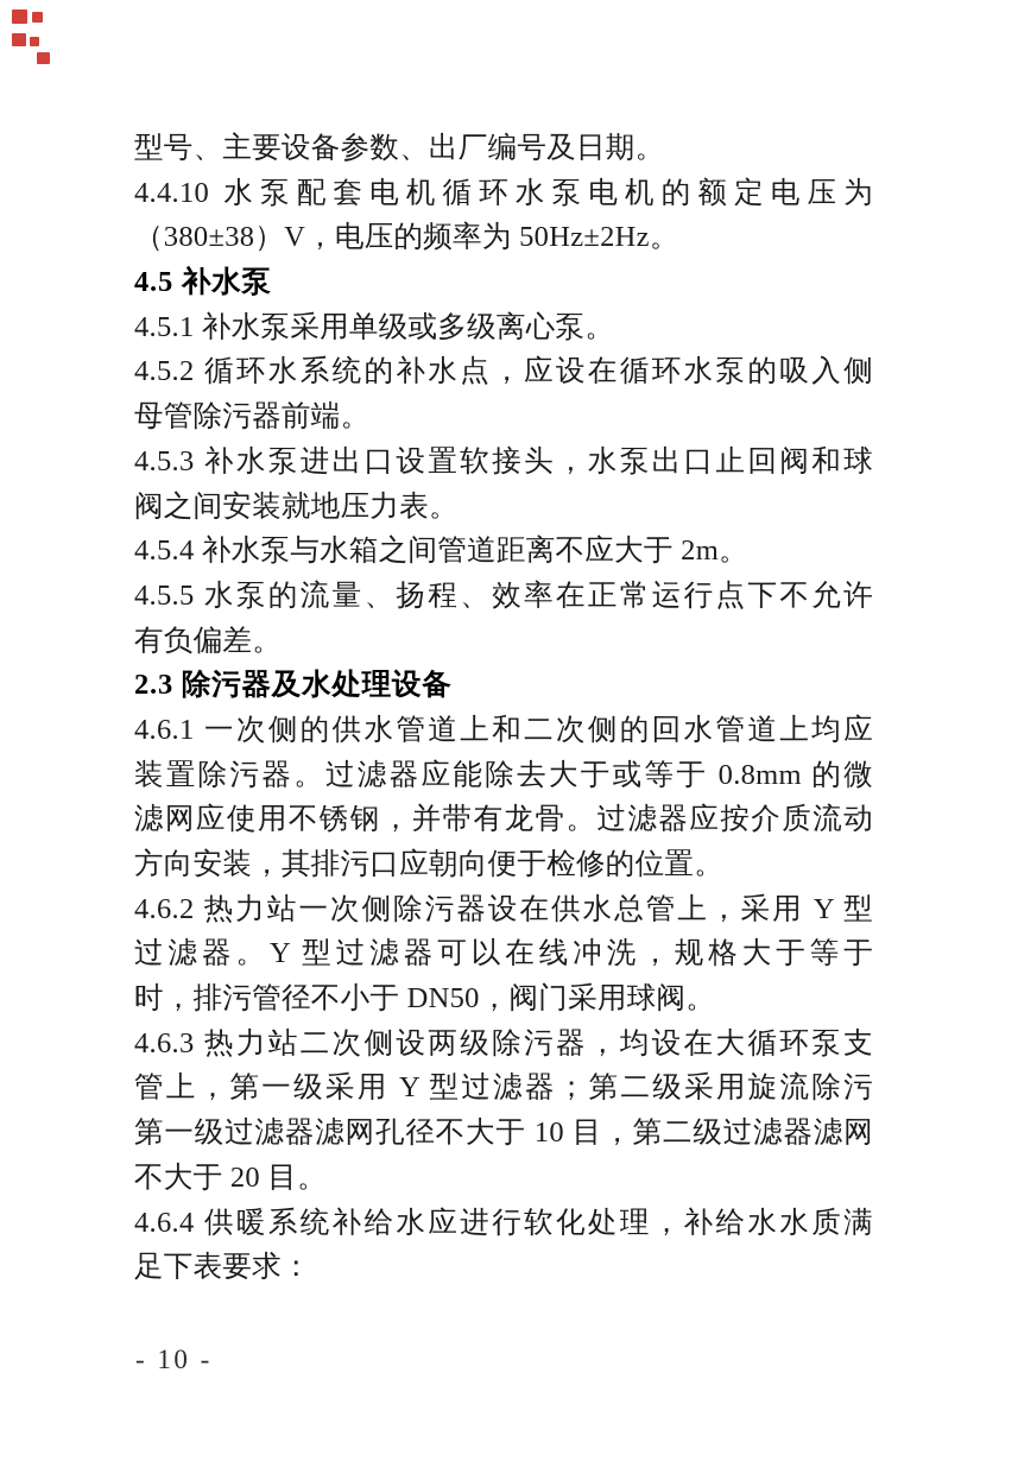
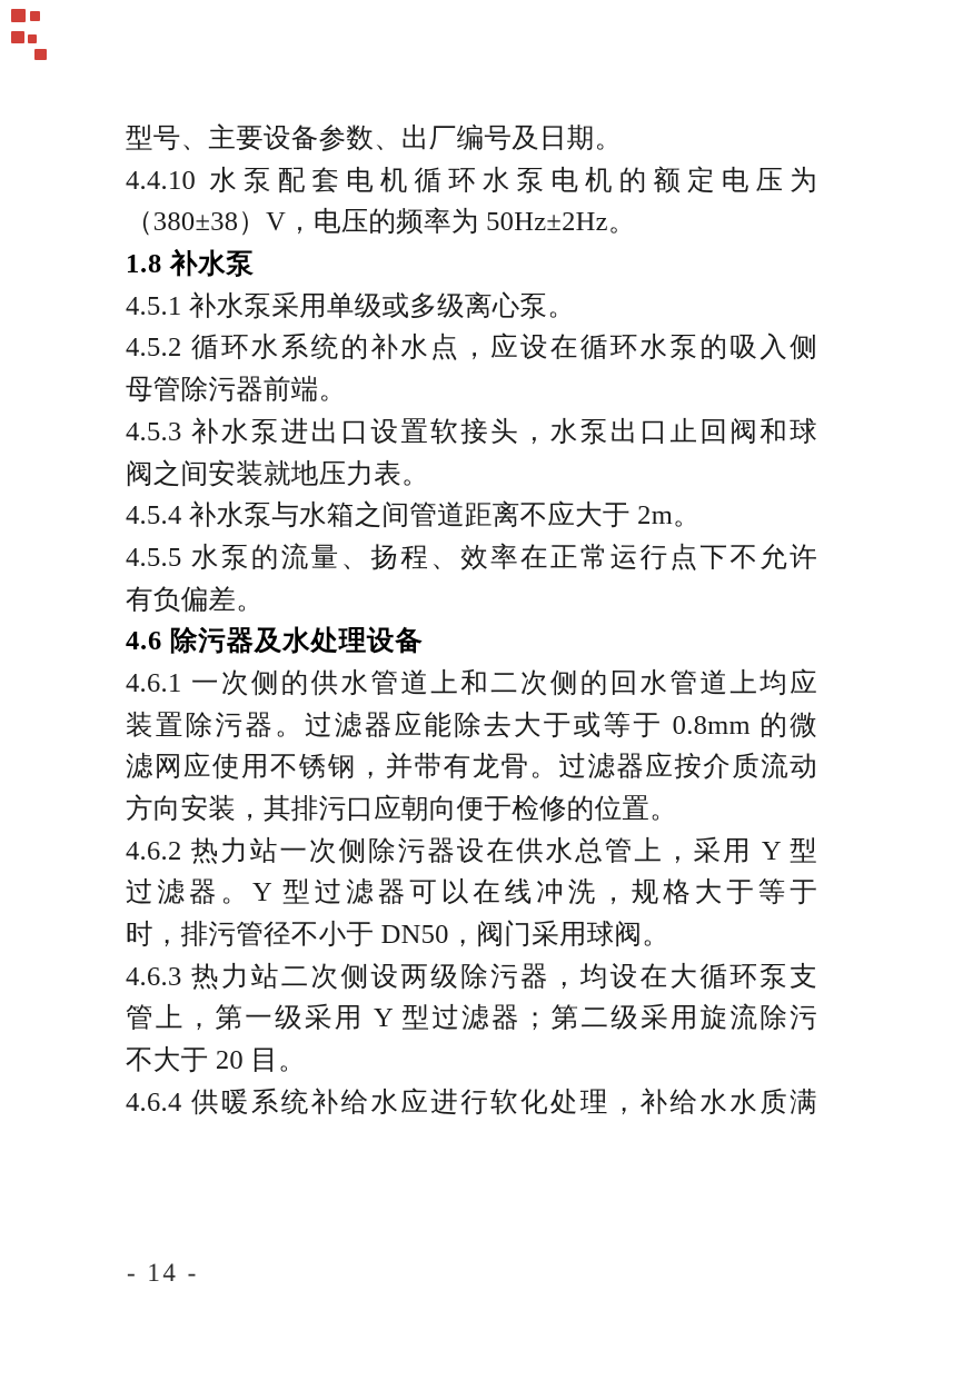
  型号、主要设备参数、出厂编号及日期。
  4.4.10 水泵配套电机循环水泵电机的额定电压为
  （380±38）V，电压的频率为 50Hz±2Hz。
- 4.5 补水泵
+ 1.8 补水泵
  4.5.1 补水泵采用单级或多级离心泵。
  4.5.2 循环水系统的补水点，应设在循环水泵的吸入侧
  母管除污器前端。
  4.5.3 补水泵进出口设置软接头，水泵出口止回阀和球
  阀之间安装就地压力表。
  4.5.4 补水泵与水箱之间管道距离不应大于 2m。
  4.5.5 水泵的流量、扬程、效率在正常运行点下不允许
  有负偏差。
- 2.3 除污器及水处理设备
+ 4.6 除污器及水处理设备
  4.6.1 一次侧的供水管道上和二次侧的回水管道上均应
  装置除污器。过滤器应能除去大于或等于 0.8mm 的微
  滤网应使用不锈钢，并带有龙骨。过滤器应按介质流动
  方向安装，其排污口应朝向便于检修的位置。
  4.6.2 热力站一次侧除污器设在供水总管上，采用 Y 型
  过滤器。Y 型过滤器可以在线冲洗，规格大于等于
  时，排污管径不小于 DN50，阀门采用球阀。
  4.6.3 热力站二次侧设两级除污器，均设在大循环泵支
  管上，第一级采用 Y 型过滤器；第二级采用旋流除污
- 第一级过滤器滤网孔径不大于 10 目，第二级过滤器滤网
  不大于 20 目。
  4.6.4 供暖系统补给水应进行软化处理，补给水水质满
- 足下表要求：
- - 10 -
+ - 14 -
